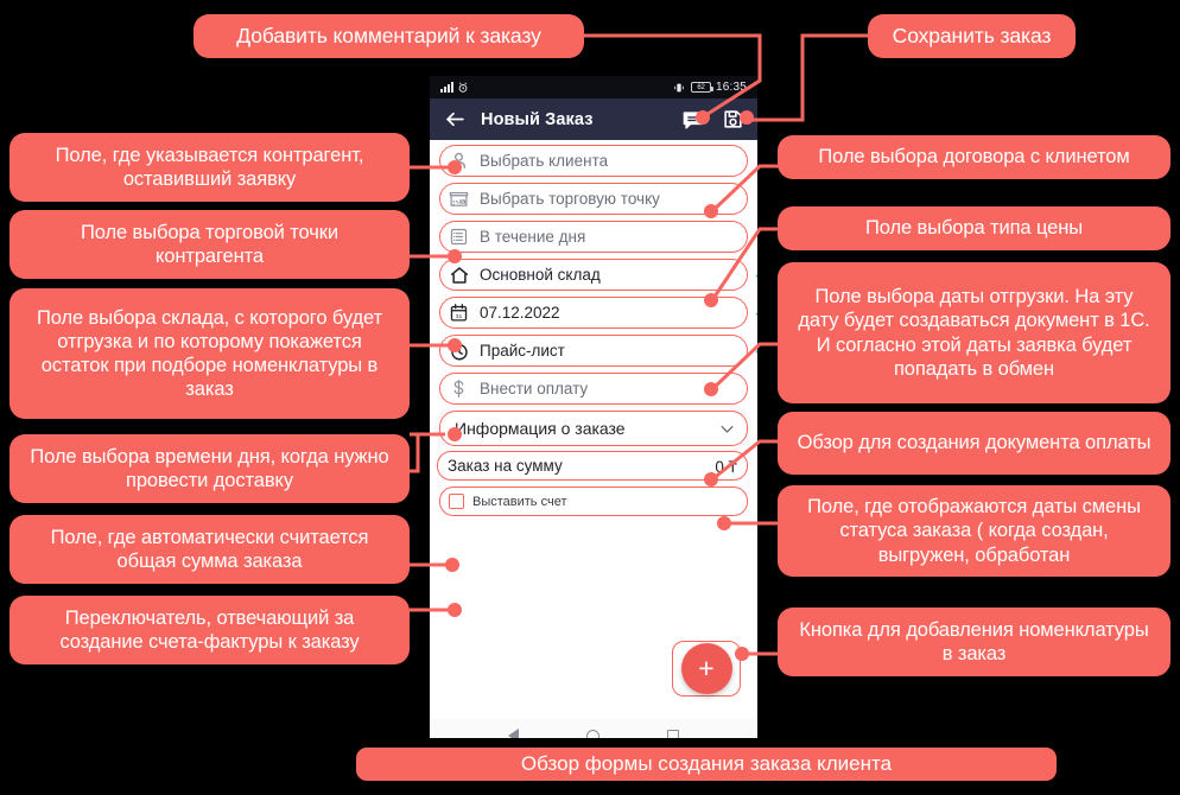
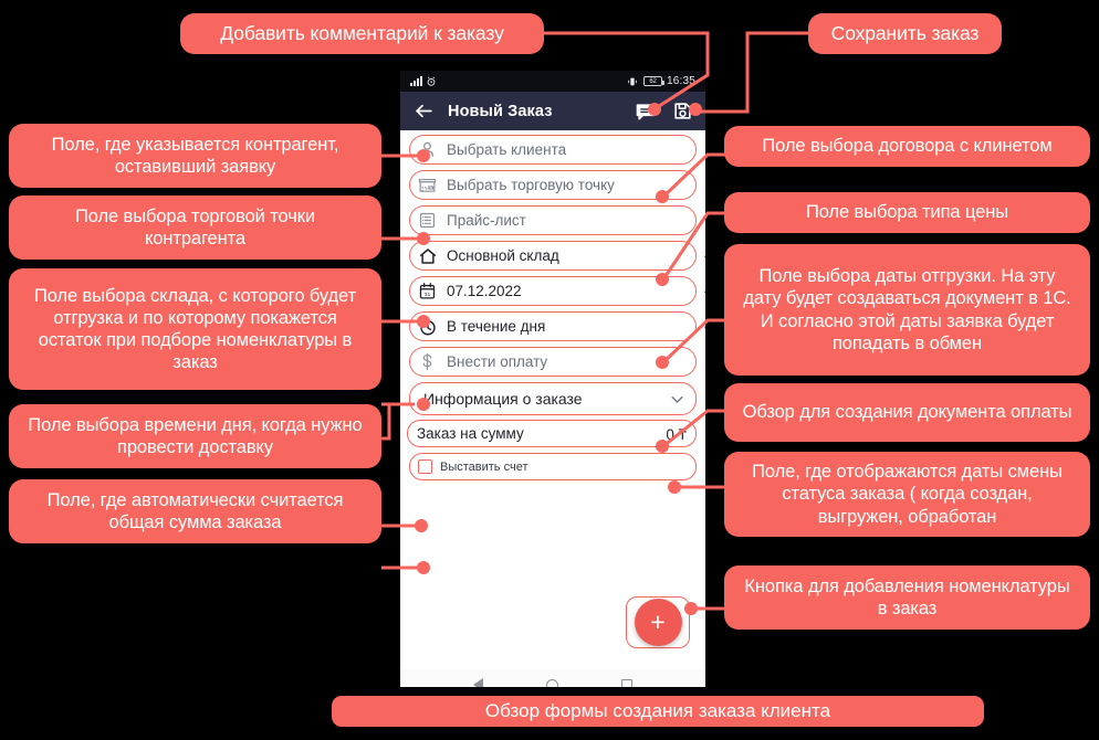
  16:35
  Новый Заказ
  Выбрать клиента
  Выбрать торговую точку
- В течение дня
+ Прайс-лист
  Основной склад
  07.12.2022
- Прайс-лист
+ В течение дня
  Внести оплату
  Информация о заказе
  Заказ на сумму
  0 ₸
  Выставить счет
  +
  Добавить комментарий к заказу
  Сохранить заказ
  Поле, где указывается контрагент, оставивший заявку
  Поле выбора торговой точки контрагента
  Поле выбора склада, с которого будет отгрузка и по которому покажется остаток при подборе номенклатуры в заказ
  Поле выбора времени дня, когда нужно провести доставку
  Поле, где автоматически считается общая сумма заказа
- Переключатель, отвечающий за создание счета-фактуры к заказу
  Поле выбора договора с клинетом
  Поле выбора типа цены
  Поле выбора даты отгрузки. На эту дату будет создаваться документ в 1С. И согласно этой даты заявка будет попадать в обмен
  Обзор для создания документа оплаты
  Поле, где отображаются даты смены статуса заказа ( когда создан, выгружен, обработан
  Кнопка для добавления номенклатуры в заказ
  Обзор формы создания заказа клиента
